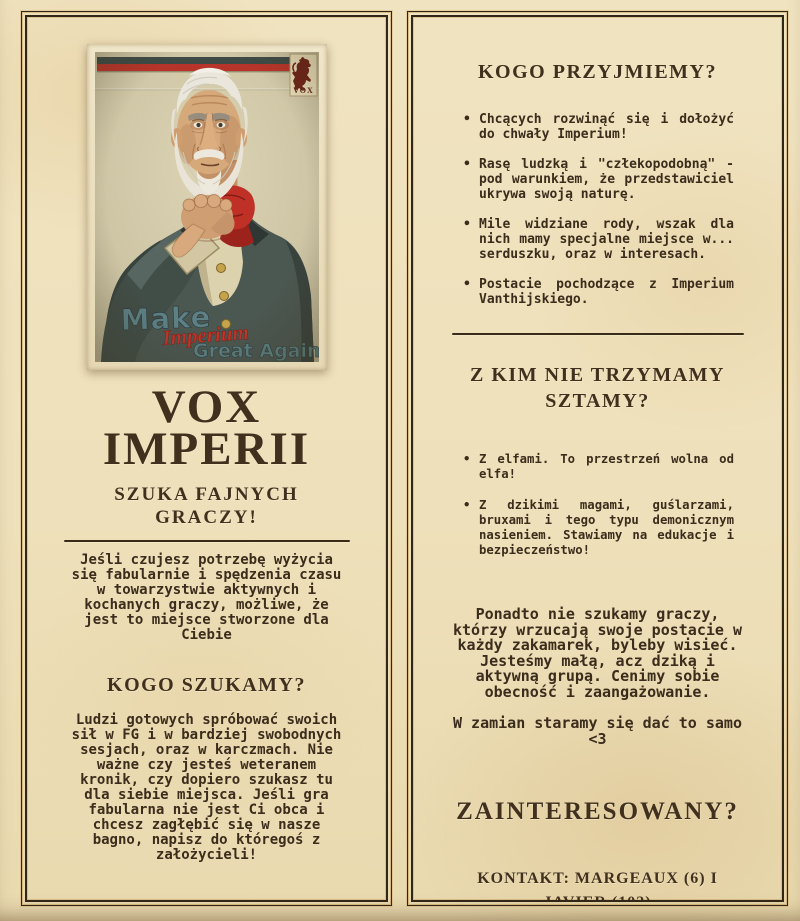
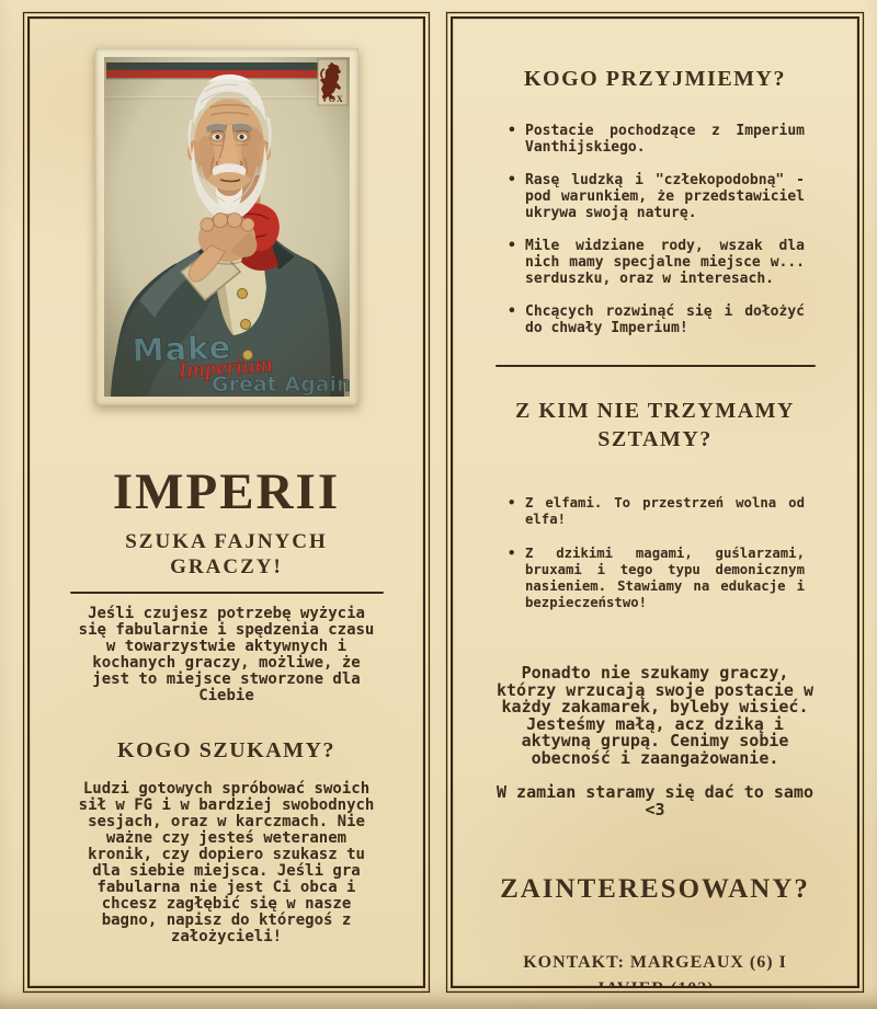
- VOX
  IMPERII
  SZUKA FAJNYCH GRACZY!
  Jeśli czujesz potrzebę wyżycia się fabularnie i spędzenia czasu w towarzystwie aktywnych i kochanych graczy, możliwe, że jest to miejsce stworzone dla Ciebie
  KOGO SZUKAMY?
  Ludzi gotowych spróbować swoich sił w FG i w bardziej swobodnych sesjach, oraz w karczmach. Nie ważne czy jesteś weteranem kronik, czy dopiero szukasz tu dla siebie miejsca. Jeśli gra fabularna nie jest Ci obca i chcesz zagłębić się w nasze bagno, napisz do któregoś z założycieli!
  KOGO PRZYJMIEMY?
  •
- Chcących rozwinąć się i dołożyć do chwały Imperium!
+ Postacie pochodzące z Imperium Vanthijskiego.
  •
  Rasę ludzką i "człekopodobną" - pod warunkiem, że przedstawiciel ukrywa swoją naturę.
  •
  Mile widziane rody, wszak dla nich mamy specjalne miejsce w... serduszku, oraz w interesach.
  •
- Postacie pochodzące z Imperium Vanthijskiego.
+ Chcących rozwinąć się i dołożyć do chwały Imperium!
  Z KIM NIE TRZYMAMY SZTAMY?
  •
  Z elfami. To przestrzeń wolna od elfa!
  •
  Z dzikimi magami, guślarzami, bruxami i tego typu demonicznym nasieniem. Stawiamy na edukacje i bezpieczeństwo!
  Ponadto nie szukamy graczy, którzy wrzucają swoje postacie w każdy zakamarek, byleby wisieć. Jesteśmy małą, acz dziką i aktywną grupą. Cenimy sobie obecność i zaangażowanie.
  W zamian staramy się dać to samo <3
  ZAINTERESOWANY?
